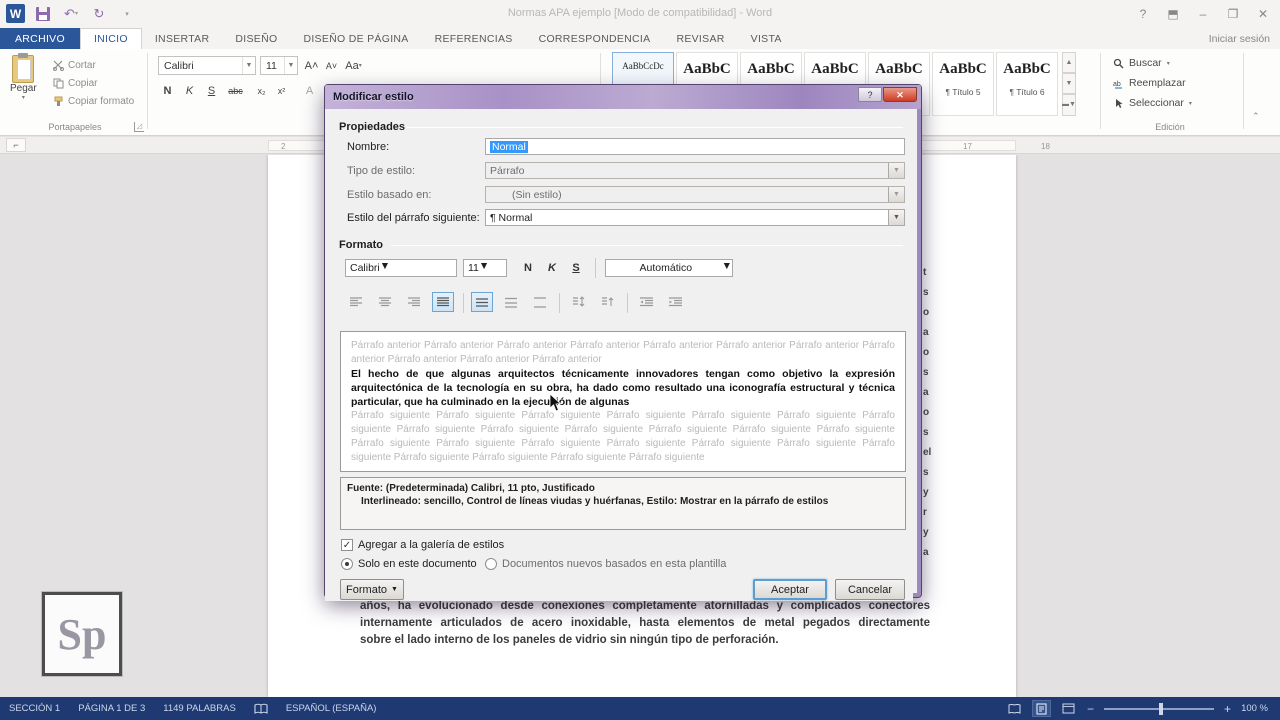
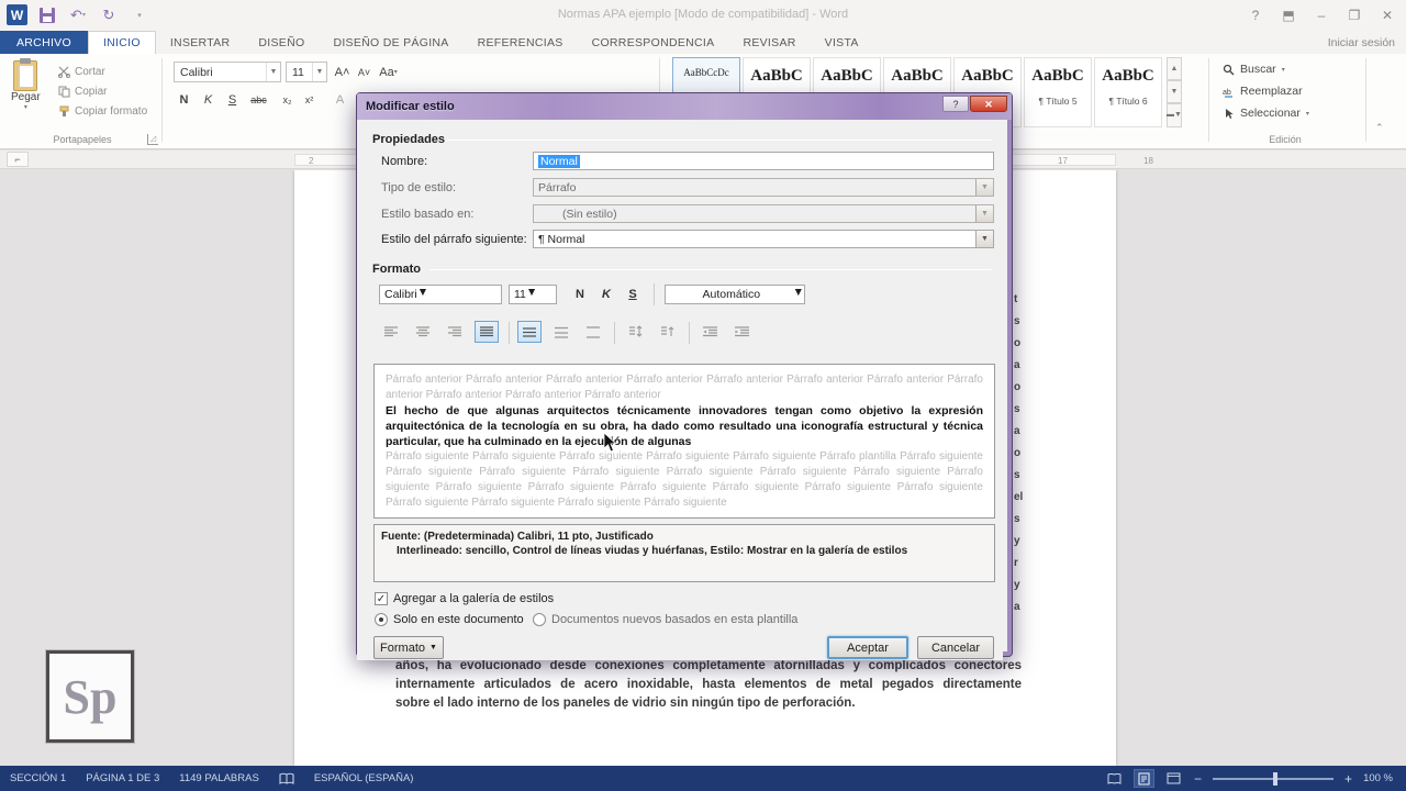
  W
  ↶
  ↻
  Normas APA ejemplo [Modo de compatibilidad] - Word
  ?
  ⬒
  –
  ❐
  ✕
  ARCHIVO
  INICIO
  INSERTAR
  DISEÑO
  DISEÑO DE PÁGINA
  REFERENCIAS
  CORRESPONDENCIA
  REVISAR
  VISTA
  Iniciar sesión
  Pegar
  Cortar
  Copiar
  Copiar formato
  Portapapeles
  Calibri
  11
  A˄
  A˅
  Aa
  N
  K
  S
  abc
  x₂
  x²
  A
  AaBbCcDc
  AaBbC
  AaBbC
  AaBbC
  AaBbC
  AaBbC
  ¶ Título 5
  AaBbC
  ¶ Título 6
  Buscar
  Reemplazar
  Seleccionar
  Edición
  ⌃
  ⌐
  2
  17
  18
  años, ha evolucionado desde conexiones completamente atornilladas y complicados conectores
  internamente articulados de acero inoxidable, hasta elementos de metal pegados directamente
  sobre el lado interno de los paneles de vidrio sin ningún tipo de perforación.
  t
  s
  o
  a
  o
  s
  a
  o
  s
  el
  s
  y
  r
  y
  a
  Sp
  Modificar estilo
  ?
  ✕
  Propiedades
  Nombre:
  Normal
  Tipo de estilo:
  Párrafo
  Estilo basado en:
  (Sin estilo)
  Estilo del párrafo siguiente:
  ¶ Normal
  Formato
  Calibri
  ▼
  11
  ▼
  N
  K
  S
  Automático
  ▼
  Párrafo anterior Párrafo anterior Párrafo anterior Párrafo anterior Párrafo anterior Párrafo anterior Párrafo anterior Párrafo anterior Párrafo anterior Párrafo anterior Párrafo anterior
  El hecho de que algunas arquitectos técnicamente innovadores tengan como objetivo la expresión arquitectónica de la tecnología en su obra, ha dado como resultado una iconografía estructural y técnica particular, que ha culminado en la ejecuón de algunas
- Párrafo siguiente Párrafo siguiente Párrafo siguiente Párrafo siguiente Párrafo siguiente Párrafo siguiente Párrafo siguiente Párrafo siguiente Párrafo siguiente Párrafo siguiente Párrafo siguiente Párrafo siguiente Párrafo siguiente Párrafo siguiente Párrafo siguiente Párrafo siguiente Párrafo siguiente Párrafo siguiente Párrafo siguiente Párrafo siguiente Párrafo siguiente Párrafo siguiente Párrafo siguiente Párrafo siguiente
+ Párrafo siguiente Párrafo siguiente Párrafo siguiente Párrafo siguiente Párrafo siguiente Párrafo plantilla Párrafo siguiente Párrafo siguiente Párrafo siguiente Párrafo siguiente Párrafo siguiente Párrafo siguiente Párrafo siguiente Párrafo siguiente Párrafo siguiente Párrafo siguiente Párrafo siguiente Párrafo siguiente Párrafo siguiente Párrafo siguiente Párrafo siguiente Párrafo siguiente Párrafo siguiente Párrafo siguiente
  Fuente: (Predeterminada) Calibri, 11 pto, Justificado
- Interlineado: sencillo, Control de líneas viudas y huérfanas, Estilo: Mostrar en la párrafo de estilos
+ Interlineado: sencillo, Control de líneas viudas y huérfanas, Estilo: Mostrar en la galería de estilos
  ✓
  Agregar a la galería de estilos
  Solo en este documento
  Documentos nuevos basados en esta plantilla
  Formato
  Aceptar
  Cancelar
  SECCIÓN 1
  PÁGINA 1 DE 3
  1149 PALABRAS
  ESPAÑOL (ESPAÑA)
  −
  +
  100 %
